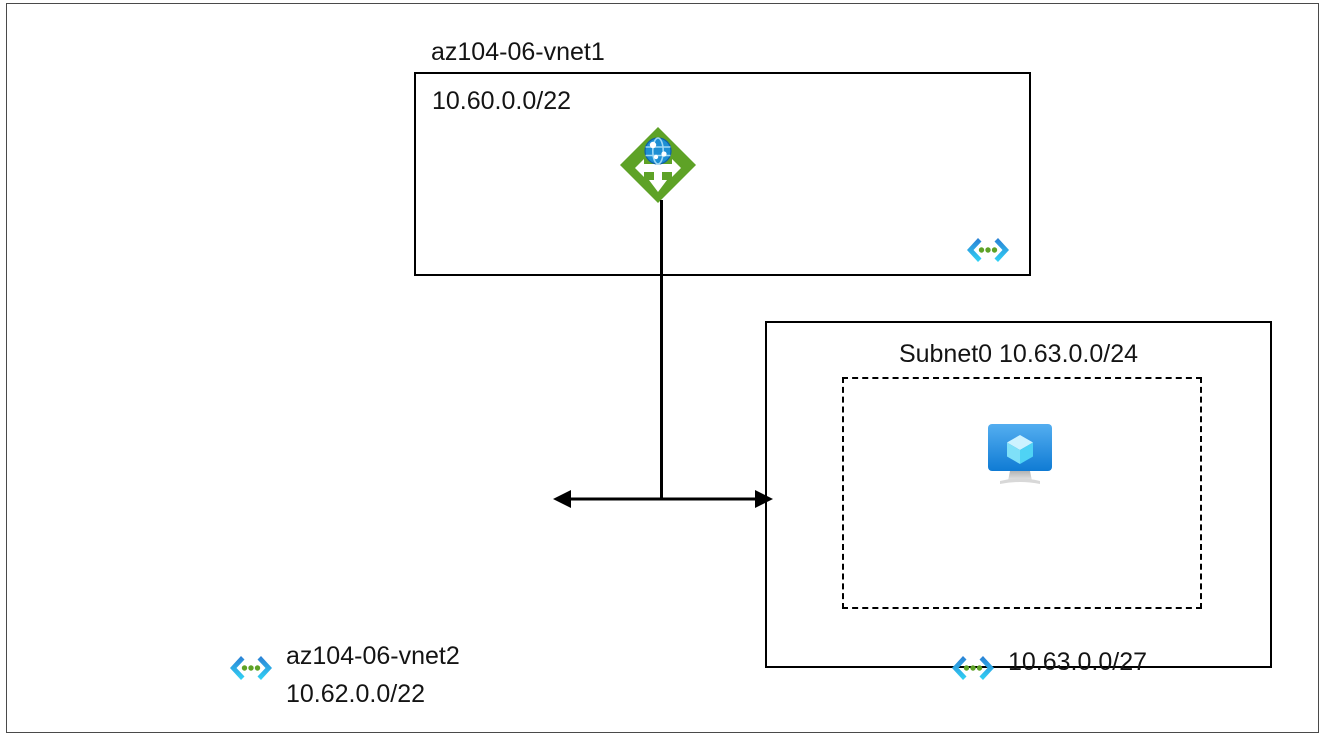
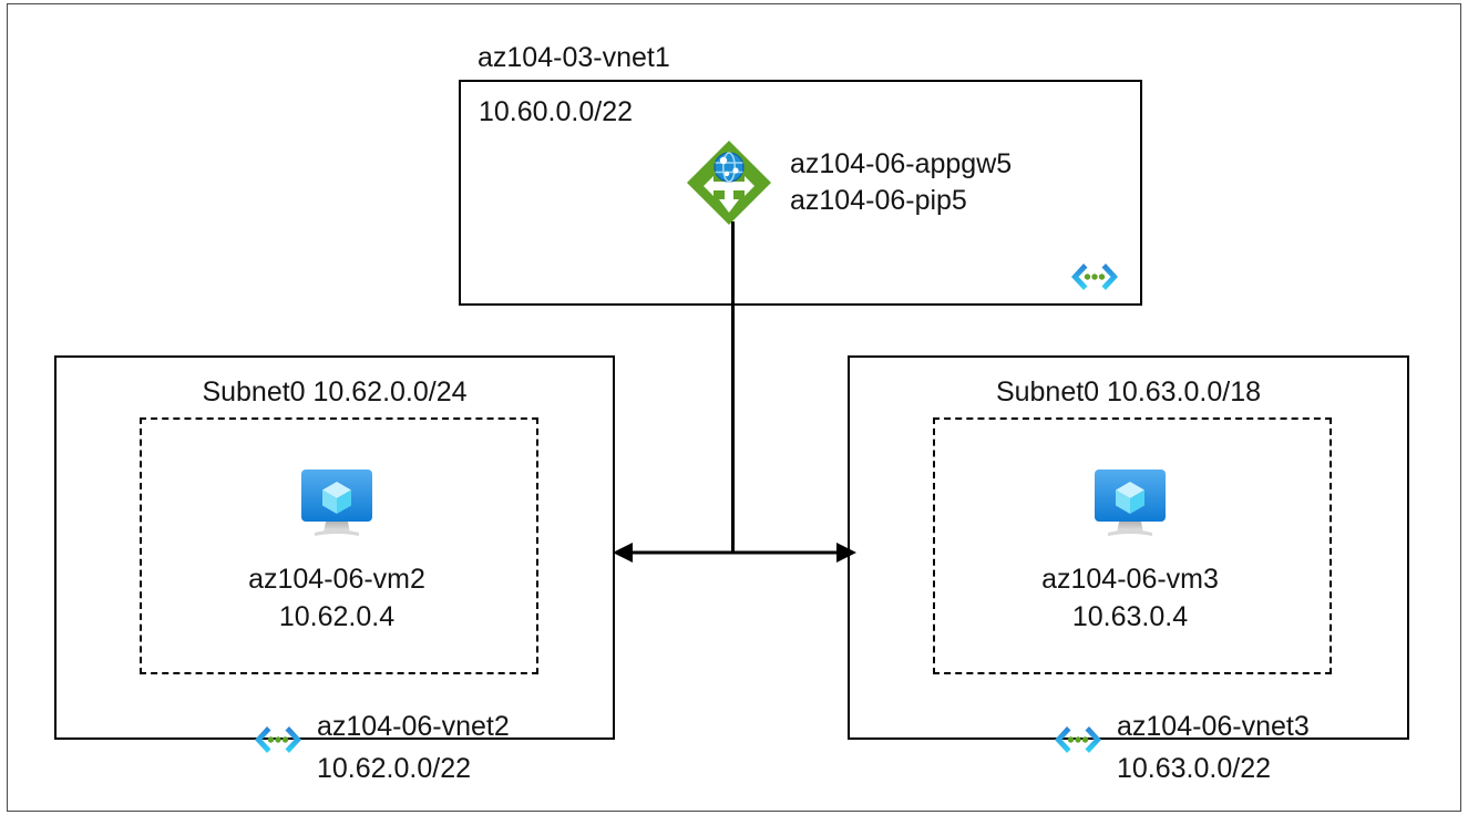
- az104-06-vnet1
+ az104-03-vnet1
  10.60.0.0/22
+ az104-06-appgw5
+ az104-06-pip5
+ Subnet0 10.62.0.0/24
+ az104-06-vm2
+ 10.62.0.4
  az104-06-vnet2
  10.62.0.0/22
- Subnet0 10.63.0.0/24
+ Subnet0 10.63.0.0/18
+ az104-06-vm3
+ 10.63.0.4
+ az104-06-vnet3
- 10.63.0.0/27
+ 10.63.0.0/22
